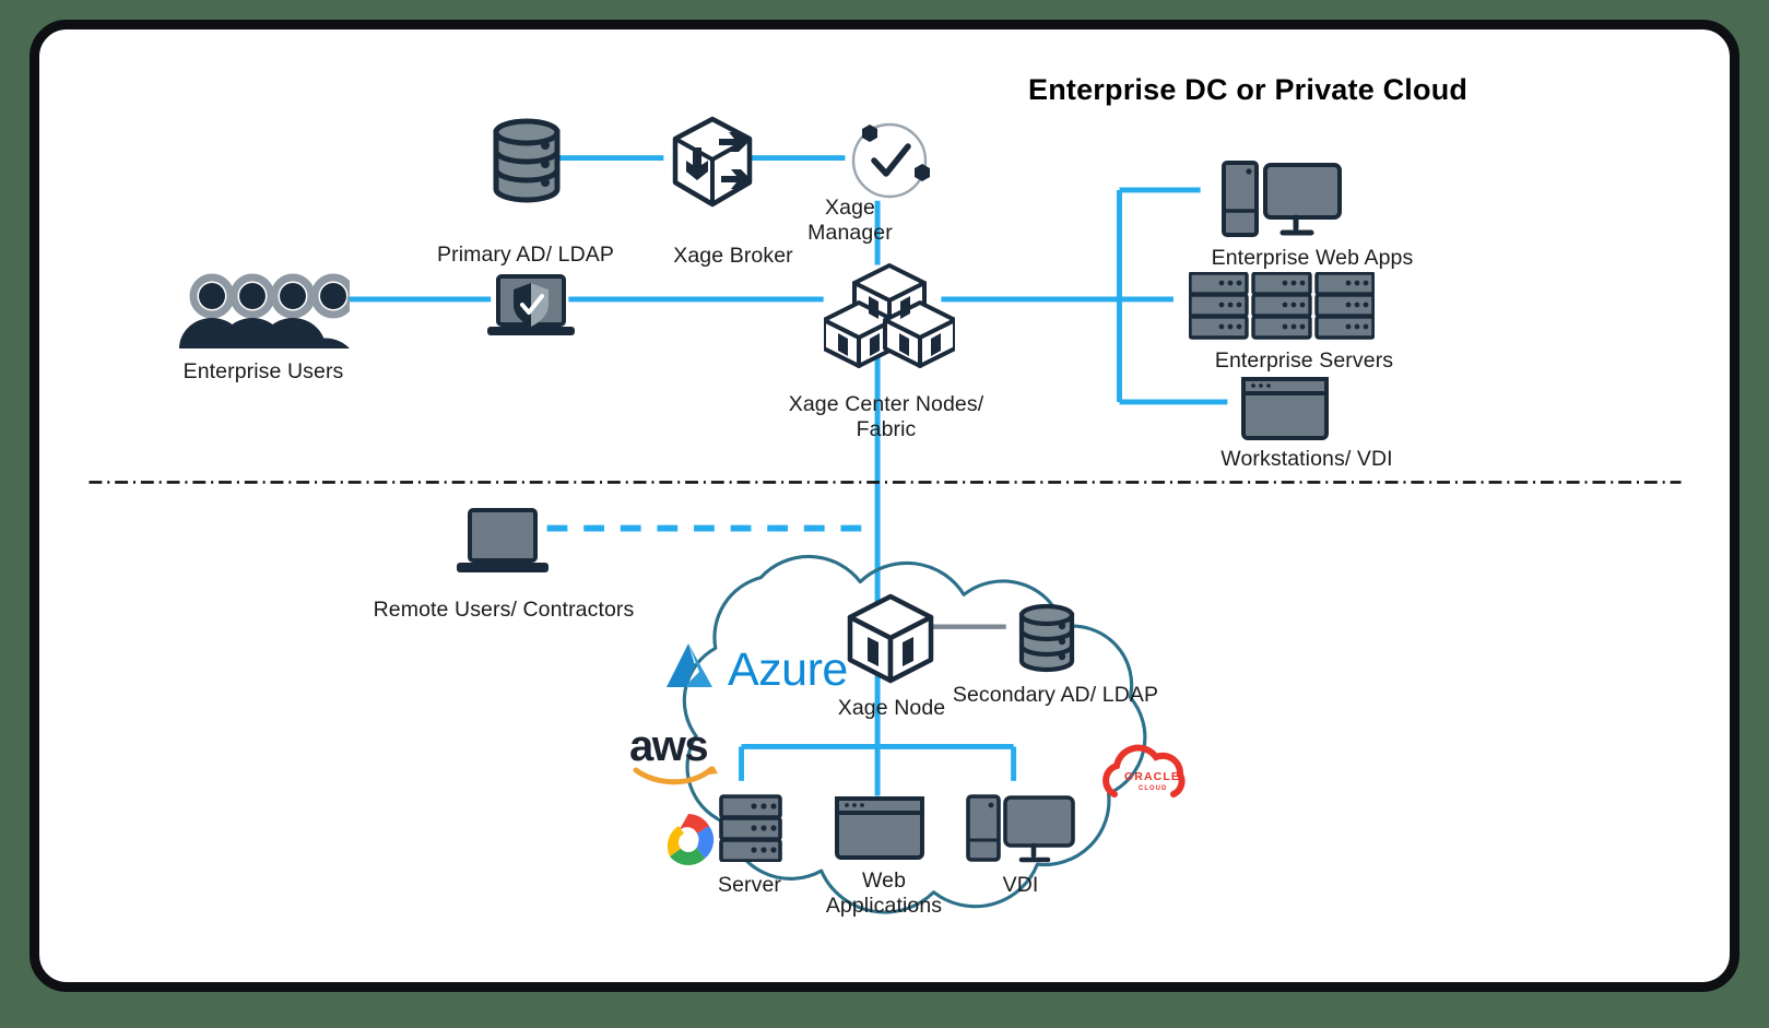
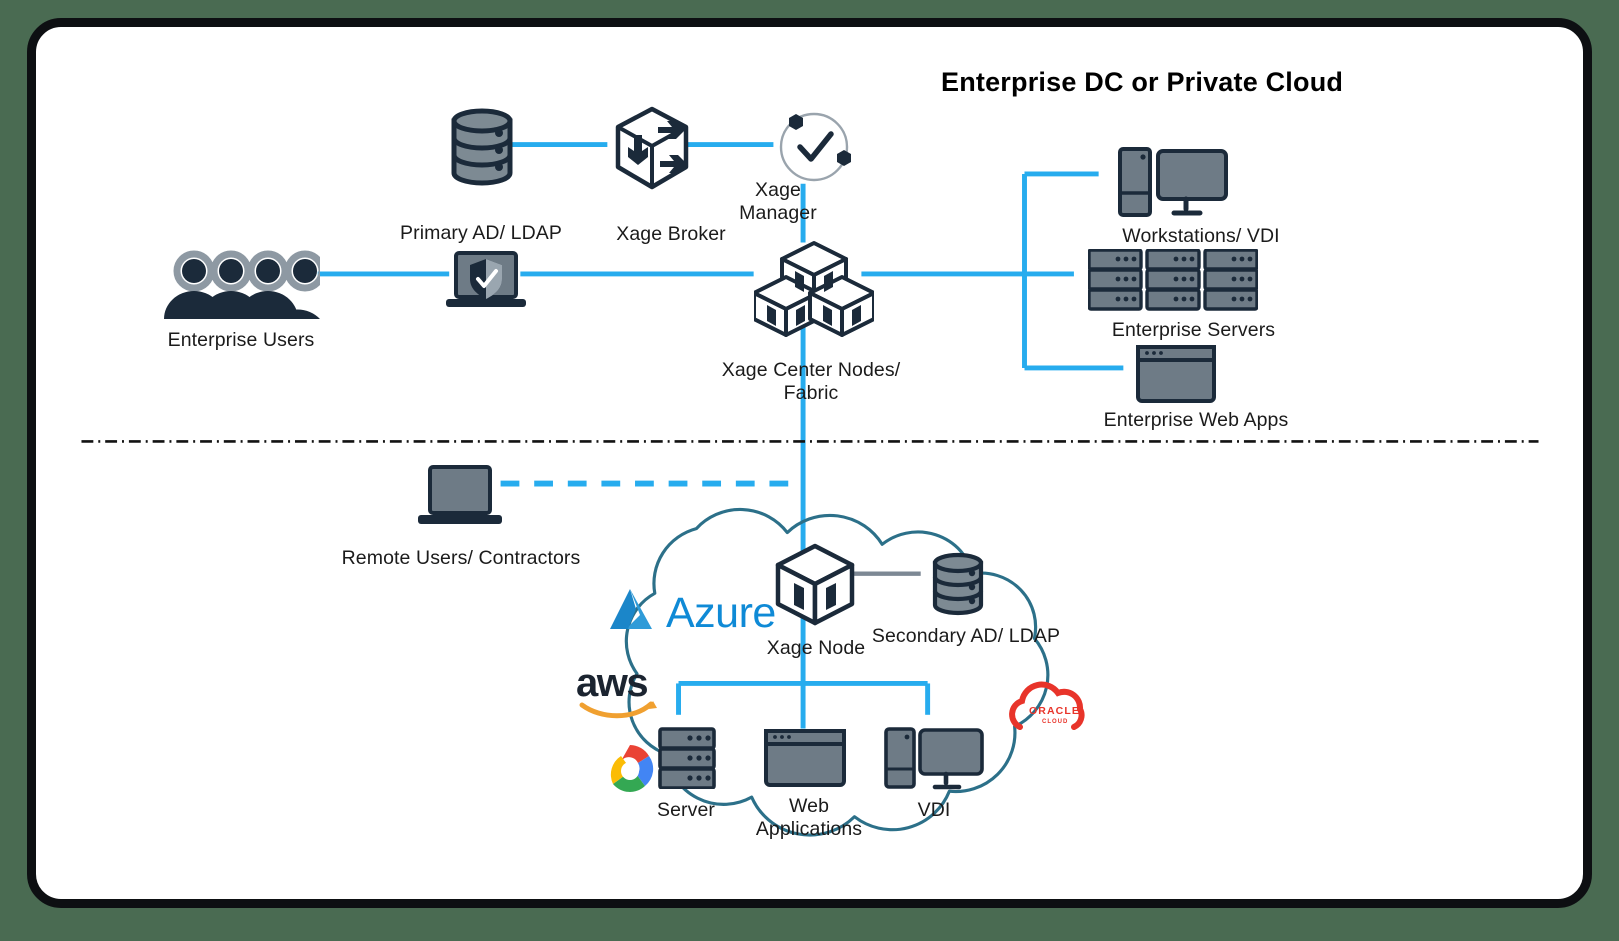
  Enterprise DC or Private Cloud
  Primary AD/ LDAP
  Xage Broker
  Xage
  Manager
  Enterprise Users
  Xage Center Nodes/
  Fabric
- Enterprise Web Apps
+ Workstations/ VDI
  Enterprise Servers
- Workstations/ VDI
+ Enterprise Web Apps
  Remote Users/ Contractors
  Azure
  aws
  ORACLE
  Xage Node
  Secondary AD/ LDAP
  Server
  Web
  Applications
  VDI
